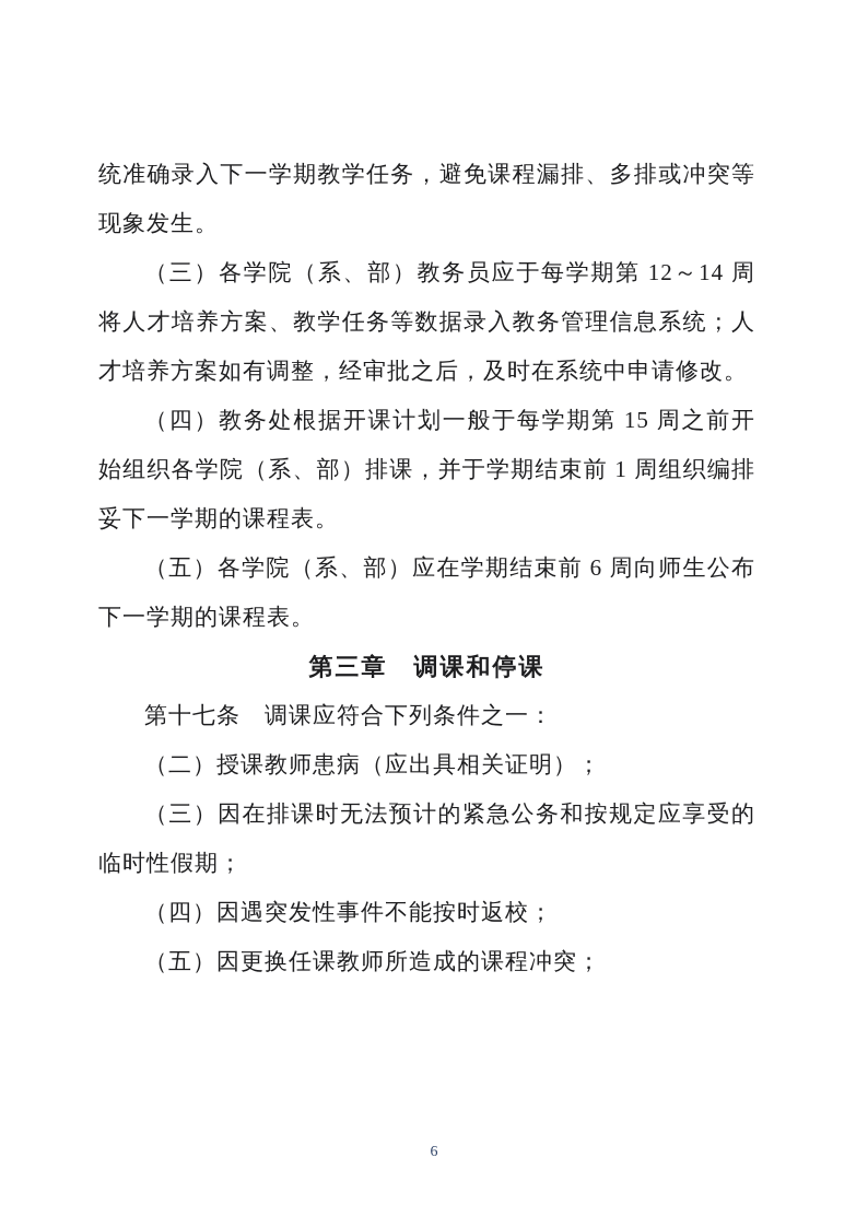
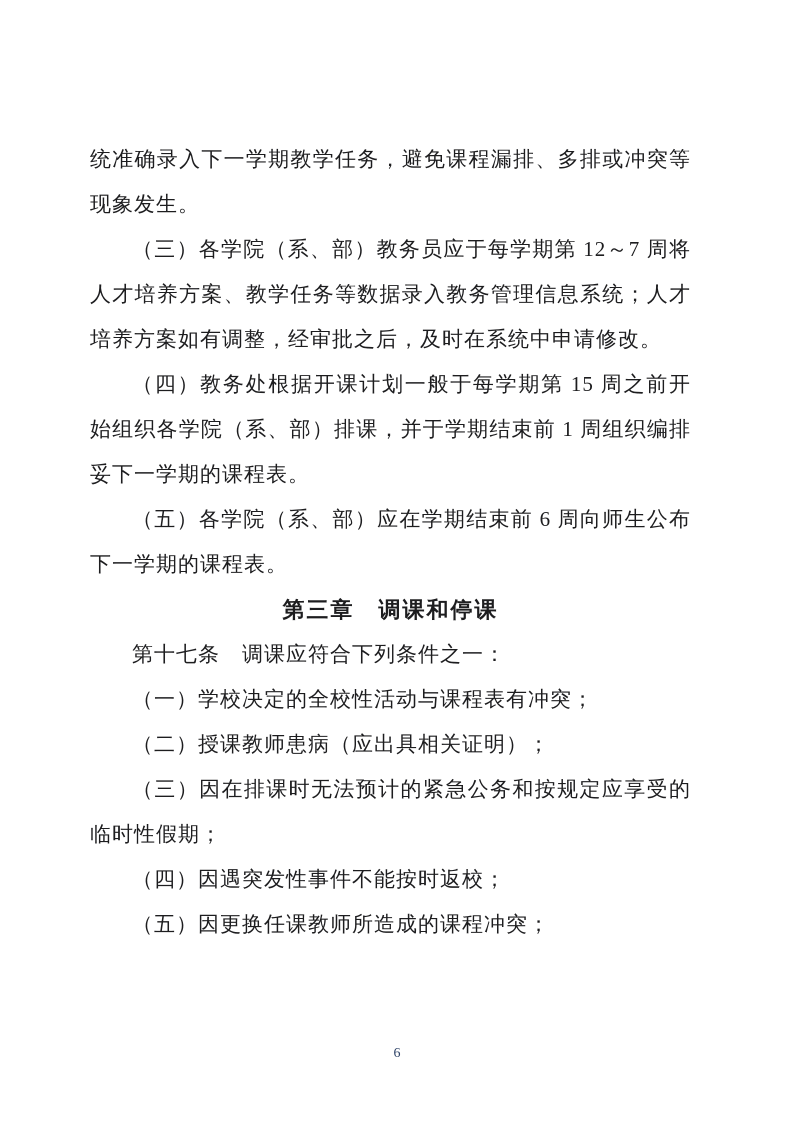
  统准确录入下一学期教学任务，避免课程漏排、多排或冲突等现象发生。
- （三）各学院（系、部）教务员应于每学期第 12～14 周将人才培养方案、教学任务等数据录入教务管理信息系统；人才培养方案如有调整，经审批之后，及时在系统中申请修改。
+ （三）各学院（系、部）教务员应于每学期第 12～7 周将人才培养方案、教学任务等数据录入教务管理信息系统；人才培养方案如有调整，经审批之后，及时在系统中申请修改。
  （四）教务处根据开课计划一般于每学期第 15 周之前开始组织各学院（系、部）排课，并于学期结束前 1 周组织编排妥下一学期的课程表。
  （五）各学院（系、部）应在学期结束前 6 周向师生公布下一学期的课程表。
  第三章 调课和停课
  第十七条 调课应符合下列条件之一：
+ （一）学校决定的全校性活动与课程表有冲突；
  （二）授课教师患病（应出具相关证明）；
  （三）因在排课时无法预计的紧急公务和按规定应享受的临时性假期；
  （四）因遇突发性事件不能按时返校；
  （五）因更换任课教师所造成的课程冲突；
  6
